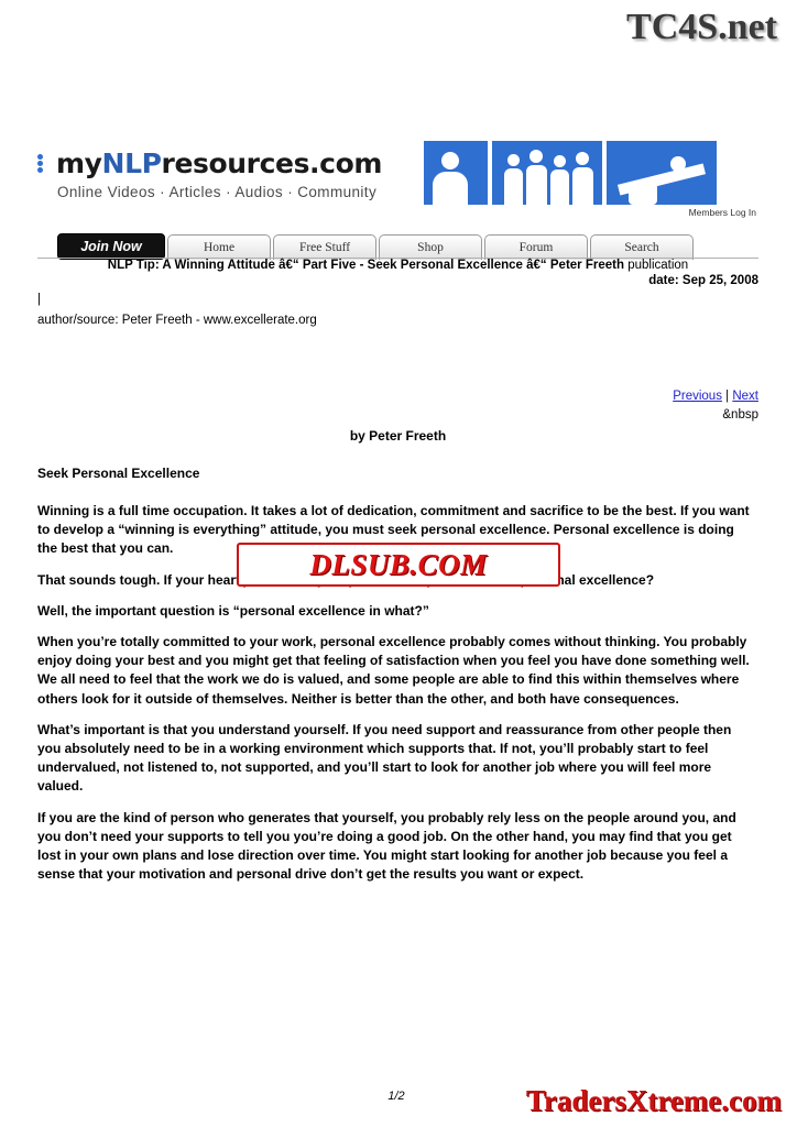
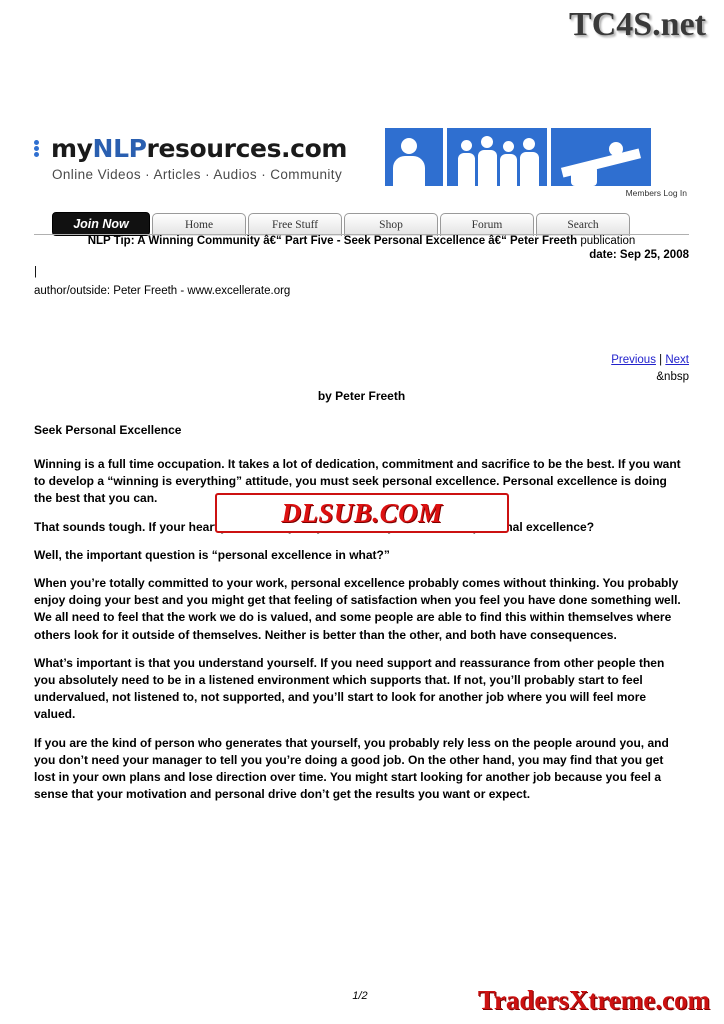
  TC4S.net
  my
  NLP
  resources.com
  Online Videos · Articles · Audios · Community
  Members Log In
  Join Now
  Home
  Free Stuff
  Shop
  Forum
  Search
- NLP Tip: A Winning Attitude â€“ Part Five - Seek Personal Excellence â€“ Peter Freeth publication
+ NLP Tip: A Winning Community â€“ Part Five - Seek Personal Excellence â€“ Peter Freeth publication
  date: Sep 25, 2008
  |
- author/source: Peter Freeth - www.excellerate.org
+ author/outside: Peter Freeth - www.excellerate.org
  Previous | Next
  &nbsp
  by Peter Freeth
  Seek Personal Excellence
  Winning is a full time occupation. It takes a lot of dedication, commitment and sacrifice to be the best. If you want to develop a “winning is everything” attitude, you must seek personal excellence. Personal excellence is doing the best that you can.
  Well, the important question is “personal excellence in what?”
  When you’re totally committed to your work, personal excellence probably comes without thinking. You probably enjoy doing your best and you might get that feeling of satisfaction when you feel you have done something well. We all need to feel that the work we do is valued, and some people are able to find this within themselves where others look for it outside of themselves. Neither is better than the other, and both have consequences.
- What’s important is that you understand yourself. If you need support and reassurance from other people then you absolutely need to be in a working environment which supports that. If not, you’ll probably start to feel undervalued, not listened to, not supported, and you’ll start to look for another job where you will feel more valued.
+ What’s important is that you understand yourself. If you need support and reassurance from other people then you absolutely need to be in a listened environment which supports that. If not, you’ll probably start to feel undervalued, not listened to, not supported, and you’ll start to look for another job where you will feel more valued.
- If you are the kind of person who generates that yourself, you probably rely less on the people around you, and you don’t need your supports to tell you you’re doing a good job. On the other hand, you may find that you get lost in your own plans and lose direction over time. You might start looking for another job because you feel a sense that your motivation and personal drive don’t get the results you want or expect.
+ If you are the kind of person who generates that yourself, you probably rely less on the people around you, and you don’t need your manager to tell you you’re doing a good job. On the other hand, you may find that you get lost in your own plans and lose direction over time. You might start looking for another job because you feel a sense that your motivation and personal drive don’t get the results you want or expect.
  DLSUB.COM
  1/2
  TradersXtreme.com
